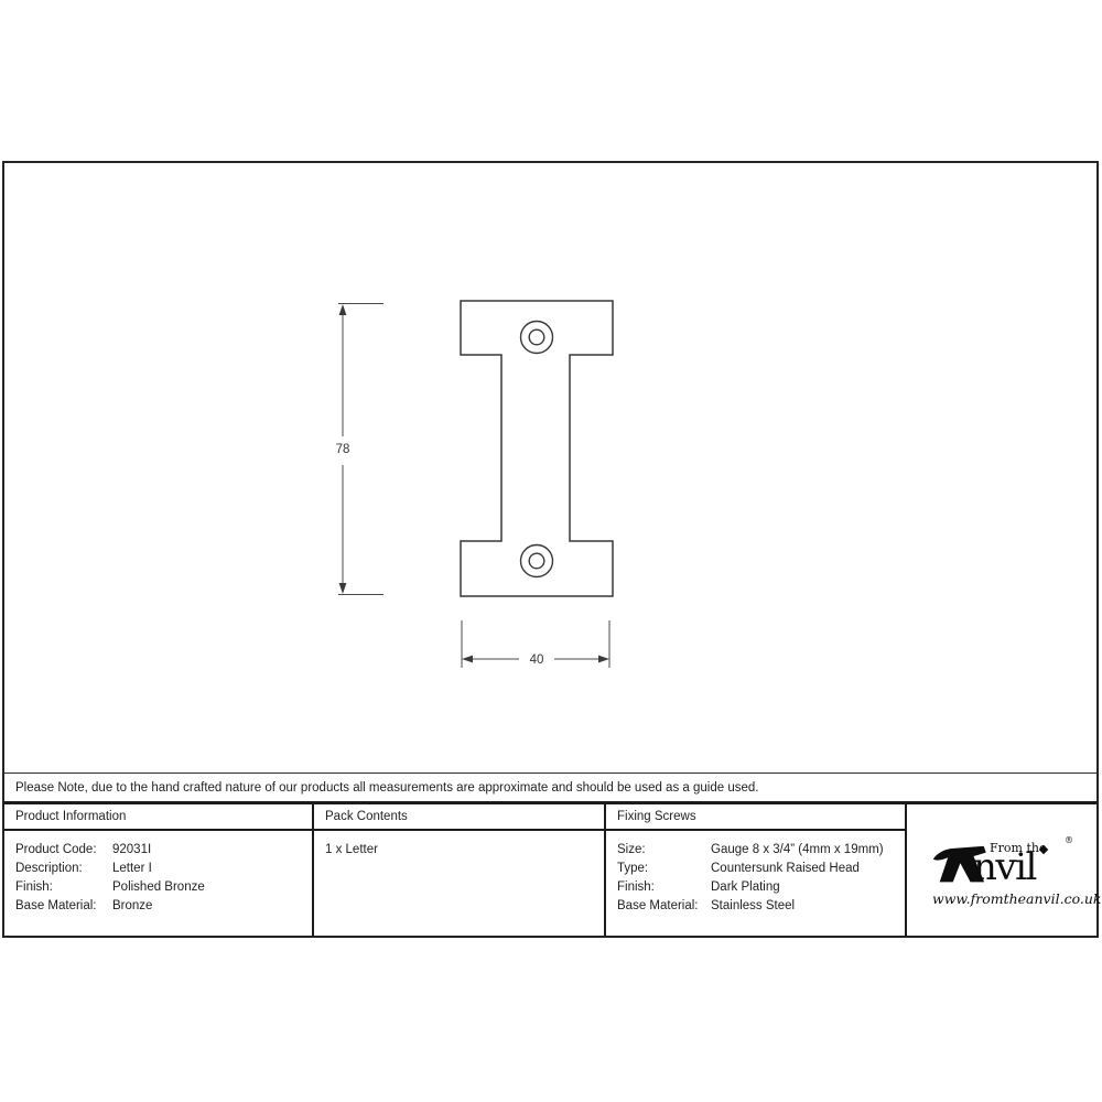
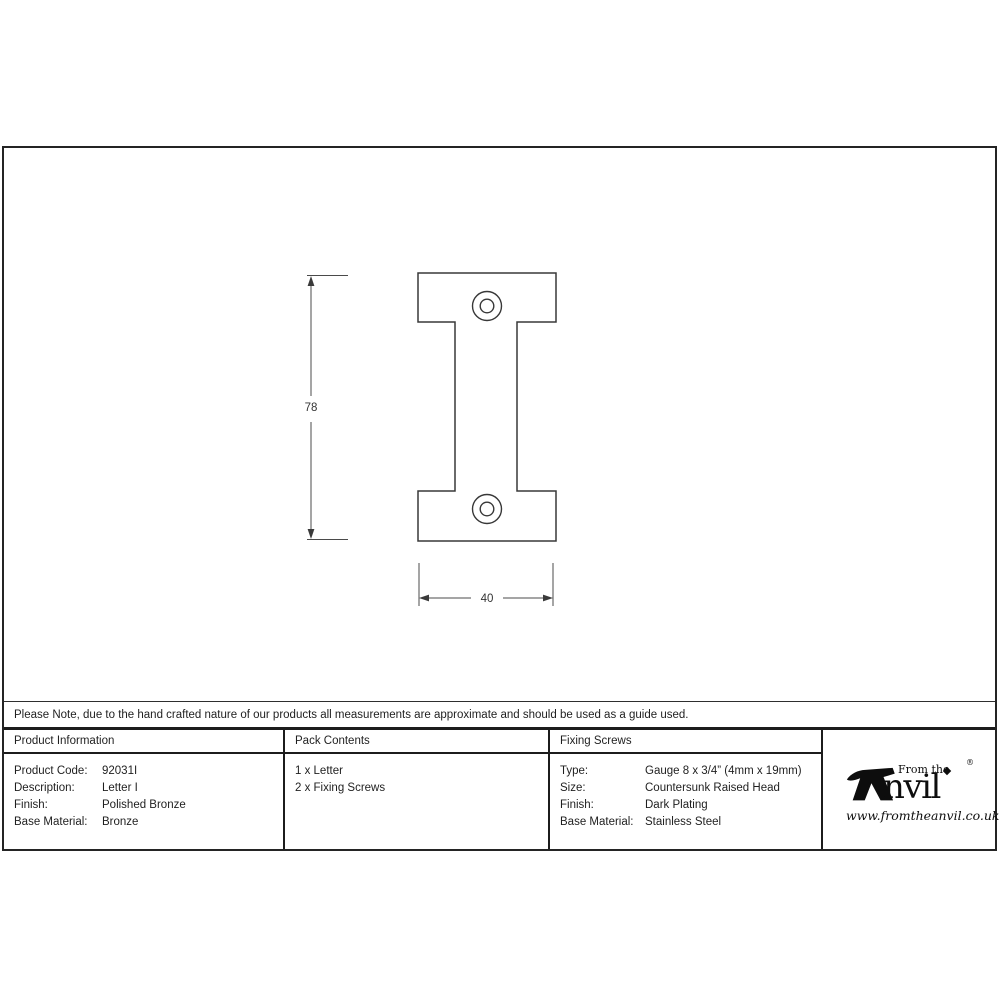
  78
  40
  Please Note, due to the hand crafted nature of our products all measurements are approximate and should be used as a guide used.
  Product Information
  Pack Contents
  Fixing Screws
  From th
  nvil
  ®
  www.fromtheanvil.co.uk
  Product Code:
  92031I
  Description:
  Letter I
  Finish:
  Polished Bronze
  Base Material:
  Bronze
  1 x Letter
+ 2 x Fixing Screws
- Size:
+ Type:
  Gauge 8 x 3/4” (4mm x 19mm)
- Type:
+ Size:
  Countersunk Raised Head
  Finish:
  Dark Plating
  Base Material:
  Stainless Steel
